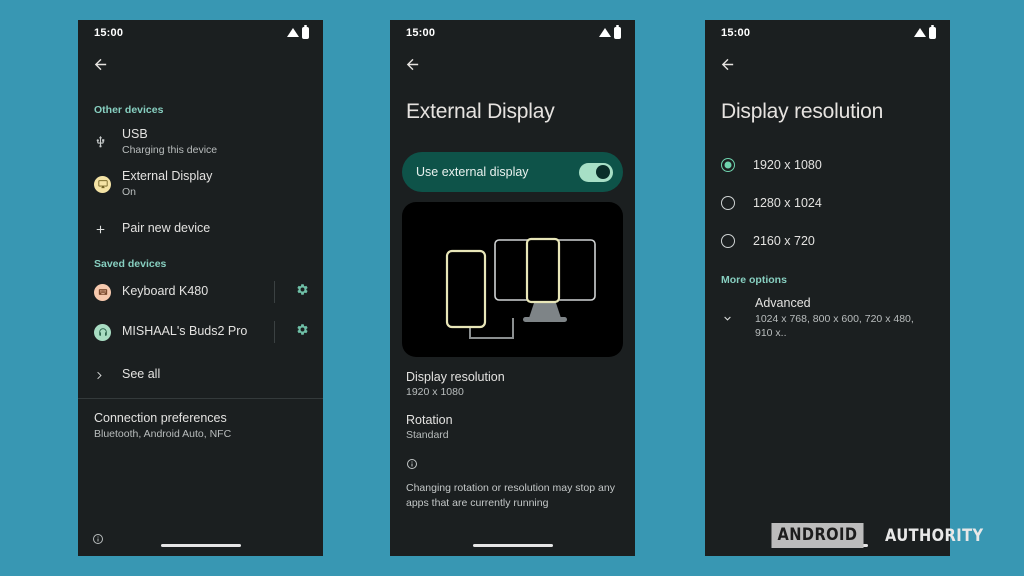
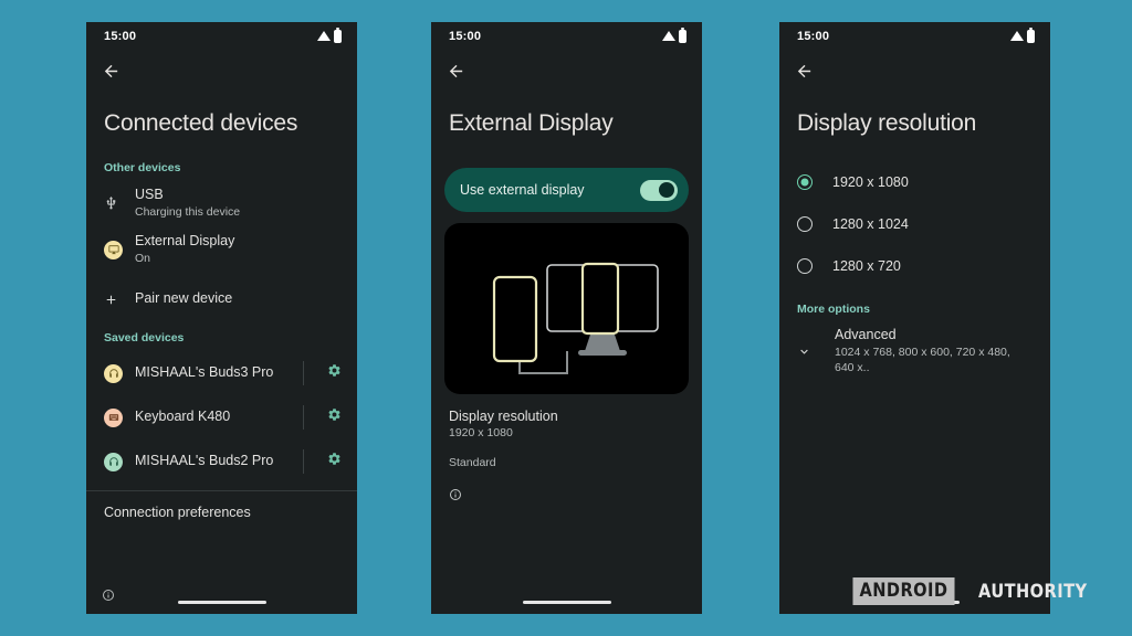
  15:00
+ Connected devices
  Other devices
  USB
  Charging this device
  External Display
  On
  Pair new device
  Saved devices
+ MISHAAL's Buds3 Pro
  Keyboard K480
  MISHAAL's Buds2 Pro
- See all
  Connection preferences
- Bluetooth, Android Auto, NFC
  15:00
  External Display
  Use external display
  Display resolution
  1920 x 1080
- Rotation
  Standard
- Changing rotation or resolution may stop any apps that are currently running
  15:00
  Display resolution
  1920 x 1080
  1280 x 1024
- 2160 x 720
+ 1280 x 720
  More options
  Advanced
- 1024 x 768, 800 x 600, 720 x 480, 910 x..
+ 1024 x 768, 800 x 600, 720 x 480, 640 x..
  ANDROID
  AUTHORITY
